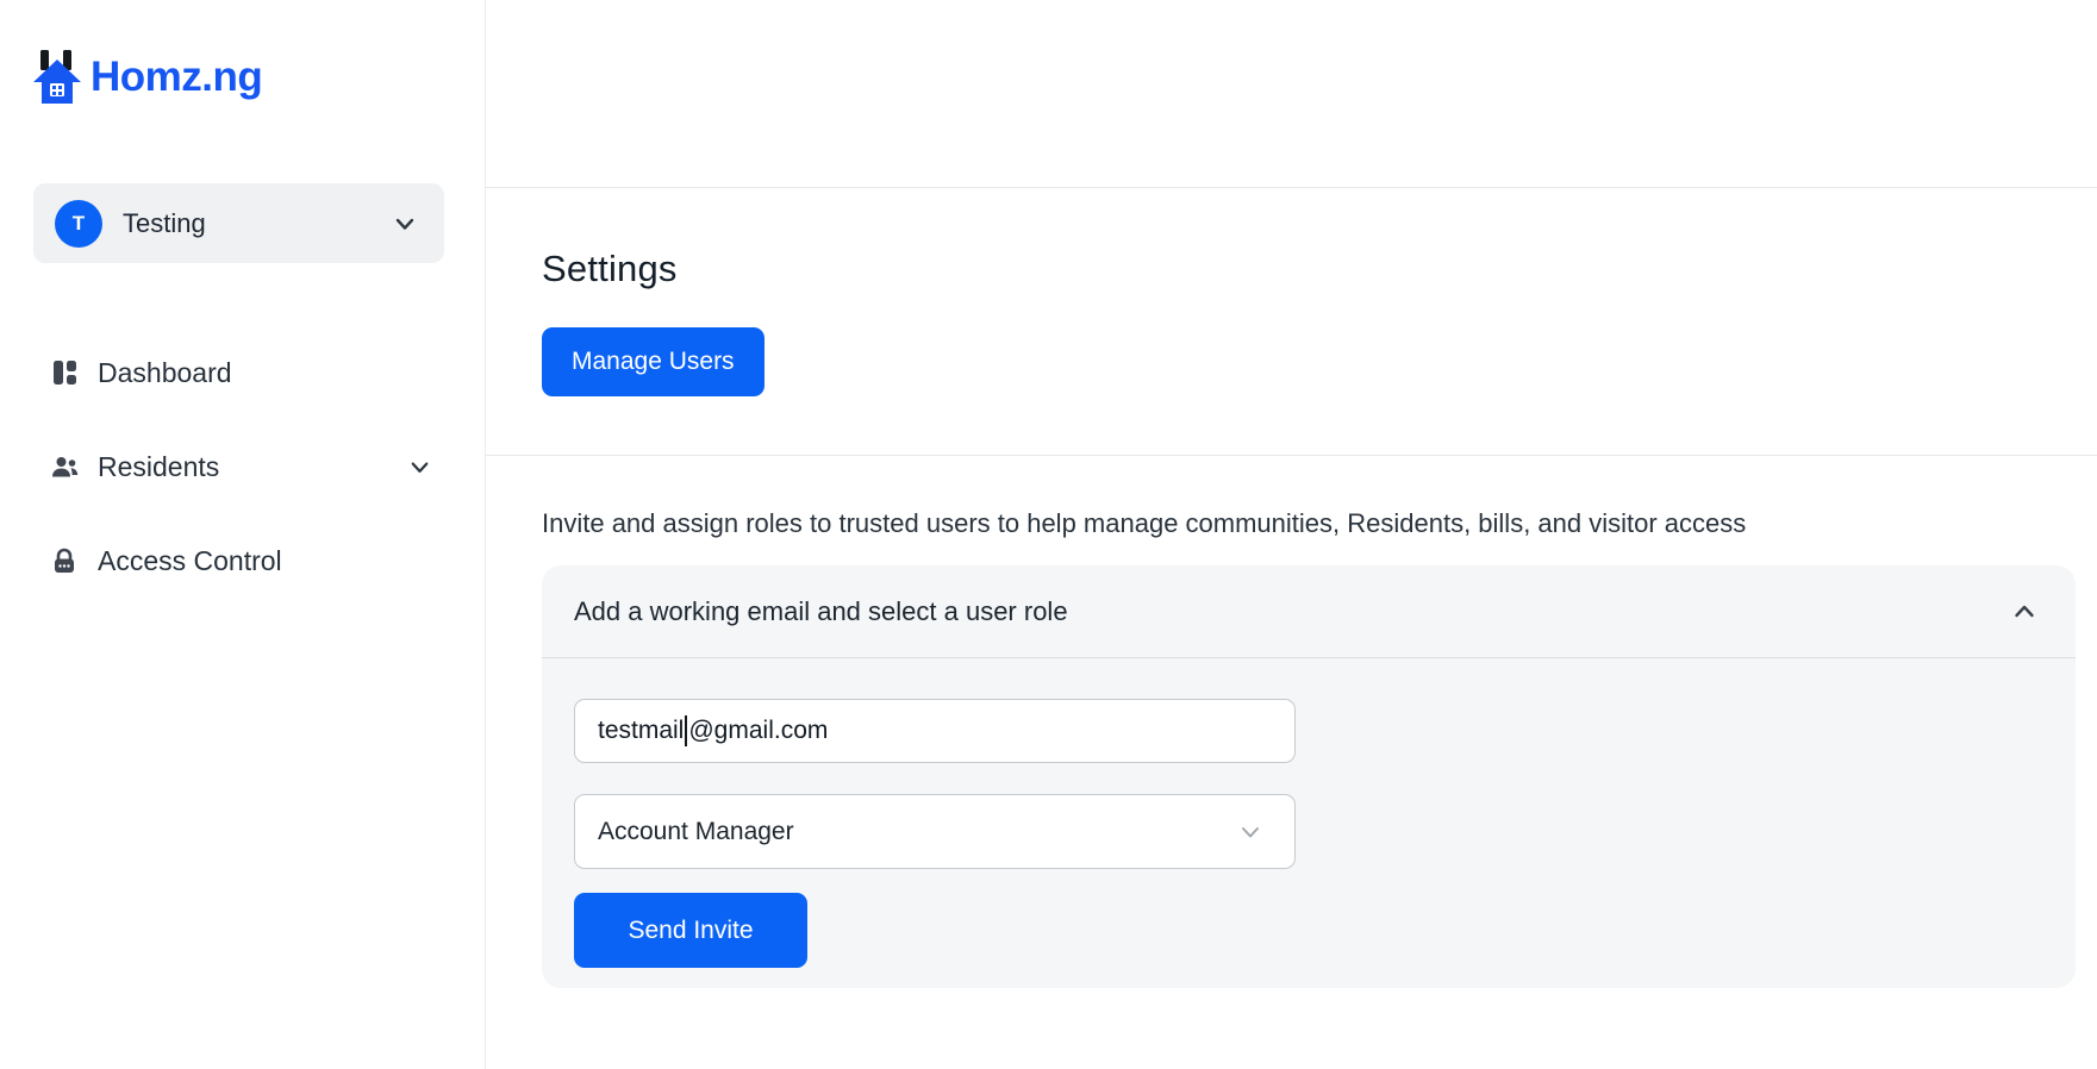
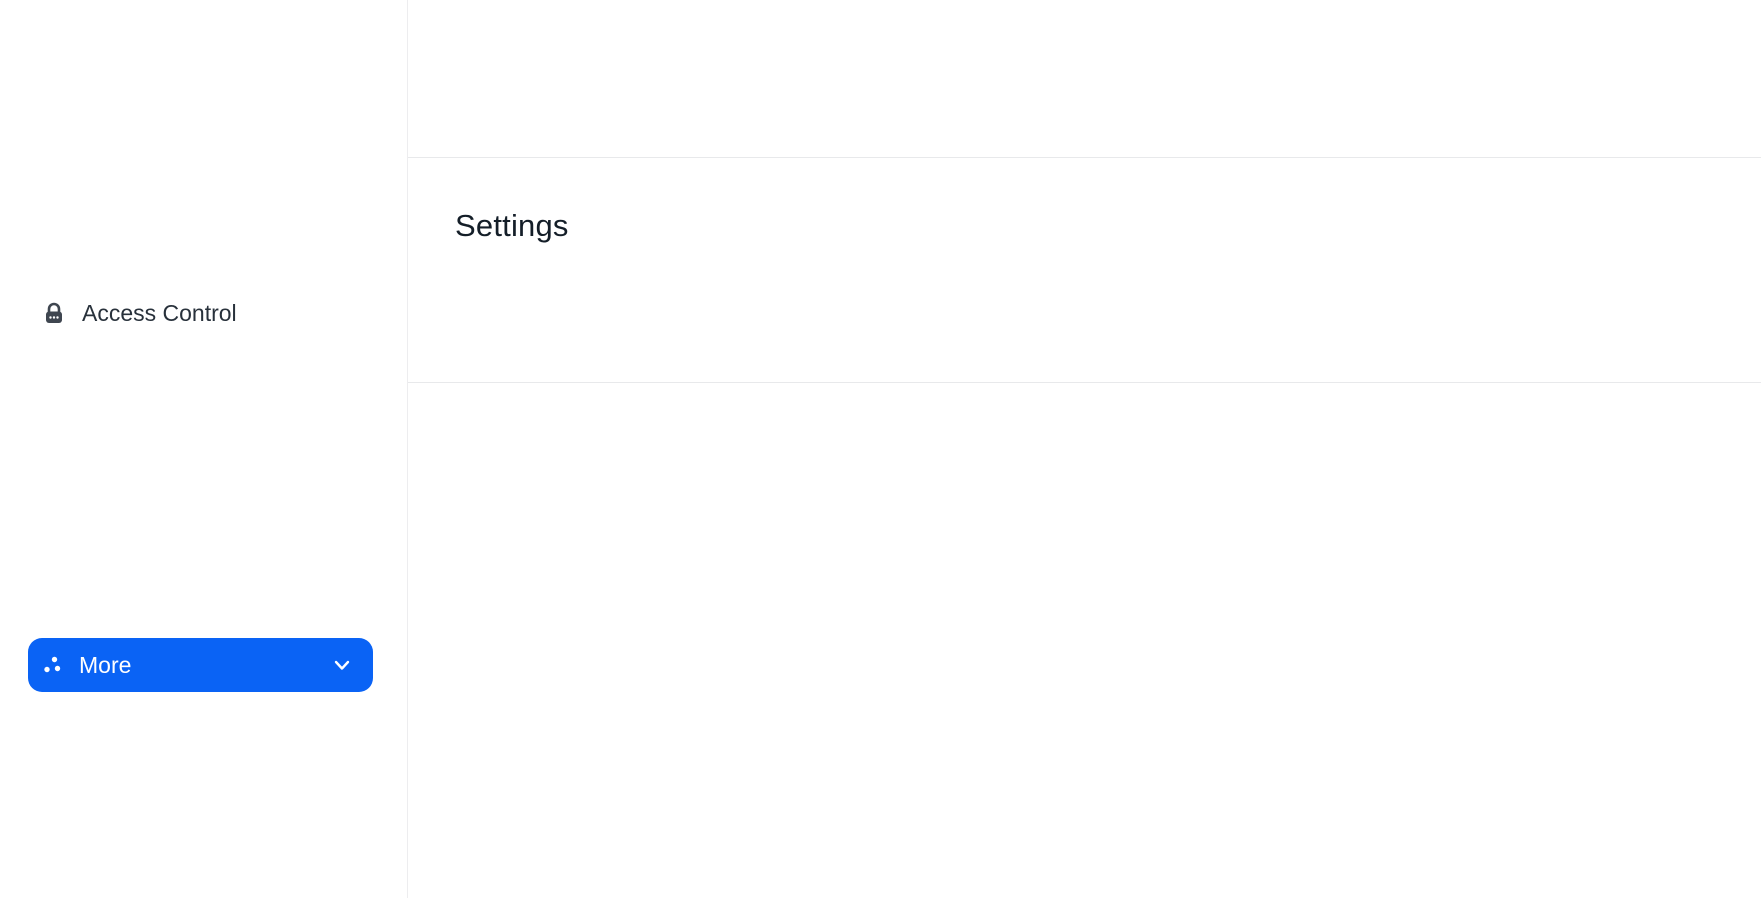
- Homz.ng
- T
- Testing
- Dashboard
- Residents
  Access Control
+ More
  Settings
- Manage Users
- Invite and assign roles to trusted users to help manage communities, Residents, bills, and visitor access
- Add a working email and select a user role
- testmail
- @gmail.com
- Account Manager
- Send Invite
